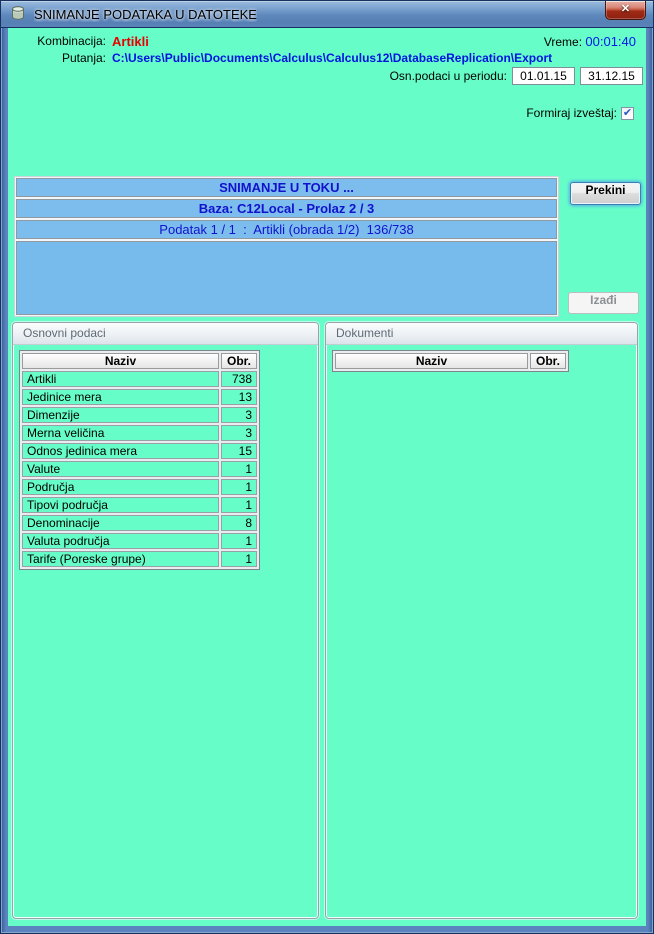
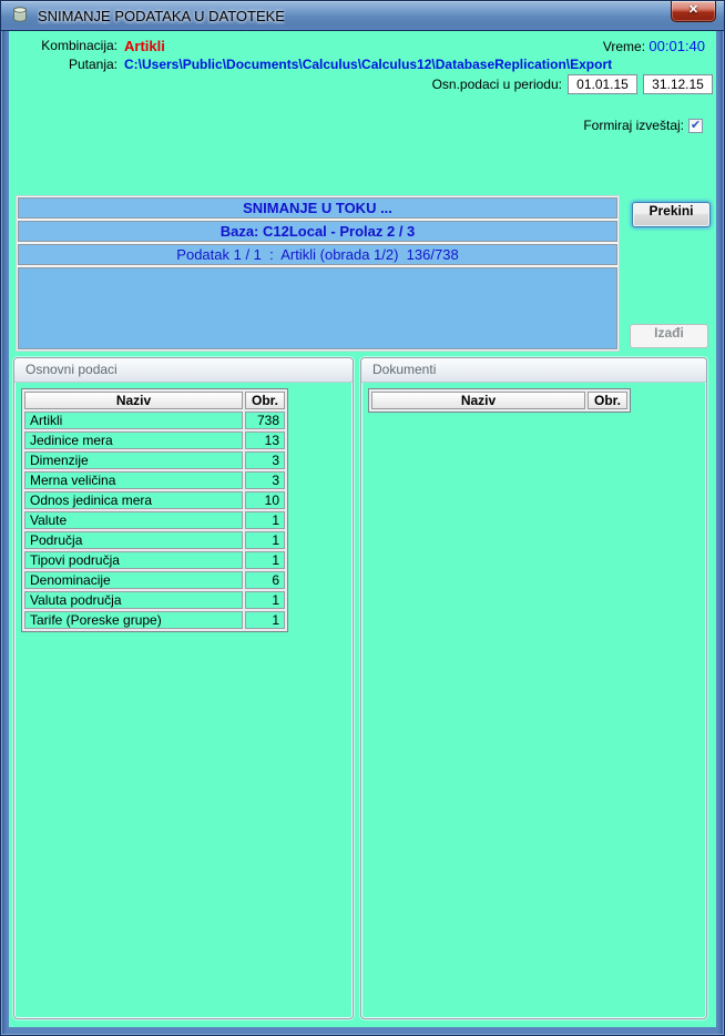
  SNIMANJE PODATAKA U DATOTEKE
  ✕
  Kombinacija:
  Artikli
  Vreme: 00:01:40
  Putanja:
  C:\Users\Public\Documents\Calculus\Calculus12\DatabaseReplication\Export
  Osn.podaci u periodu:
  01.01.15
  31.12.15
  Formiraj izveštaj:
  ✔
  SNIMANJE U TOKU ...
  Baza: C12Local - Prolaz 2 / 3
  Podatak 1 / 1 : Artikli (obrada 1/2) 136/738
  Prekini
  Izađi
  Osnovni podaci
  Naziv	Obr.
  Artikli	738
  Jedinice mera	13
  Dimenzije	3
  Merna veličina	3
- Odnos jedinica mera	15
+ Odnos jedinica mera	10
  Valute	1
  Područja	1
  Tipovi područja	1
- Denominacije	8
+ Denominacije	6
  Valuta područja	1
  Tarife (Poreske grupe)	1
  Dokumenti
  Naziv	Obr.
